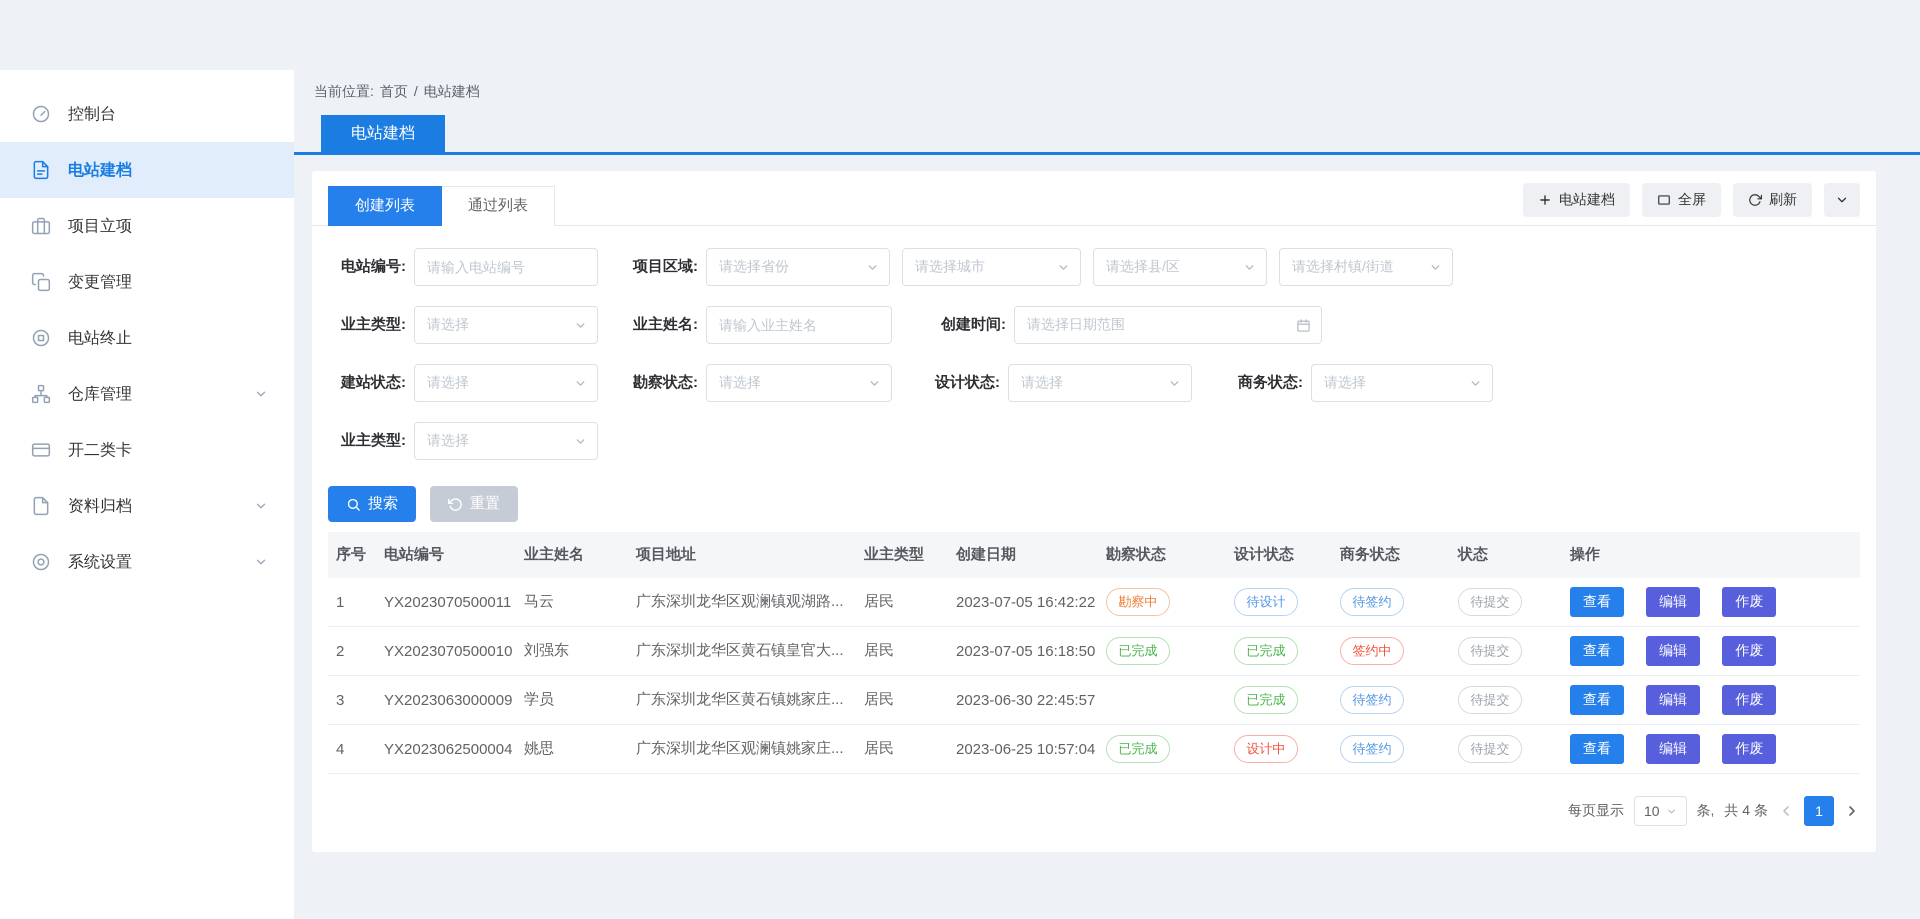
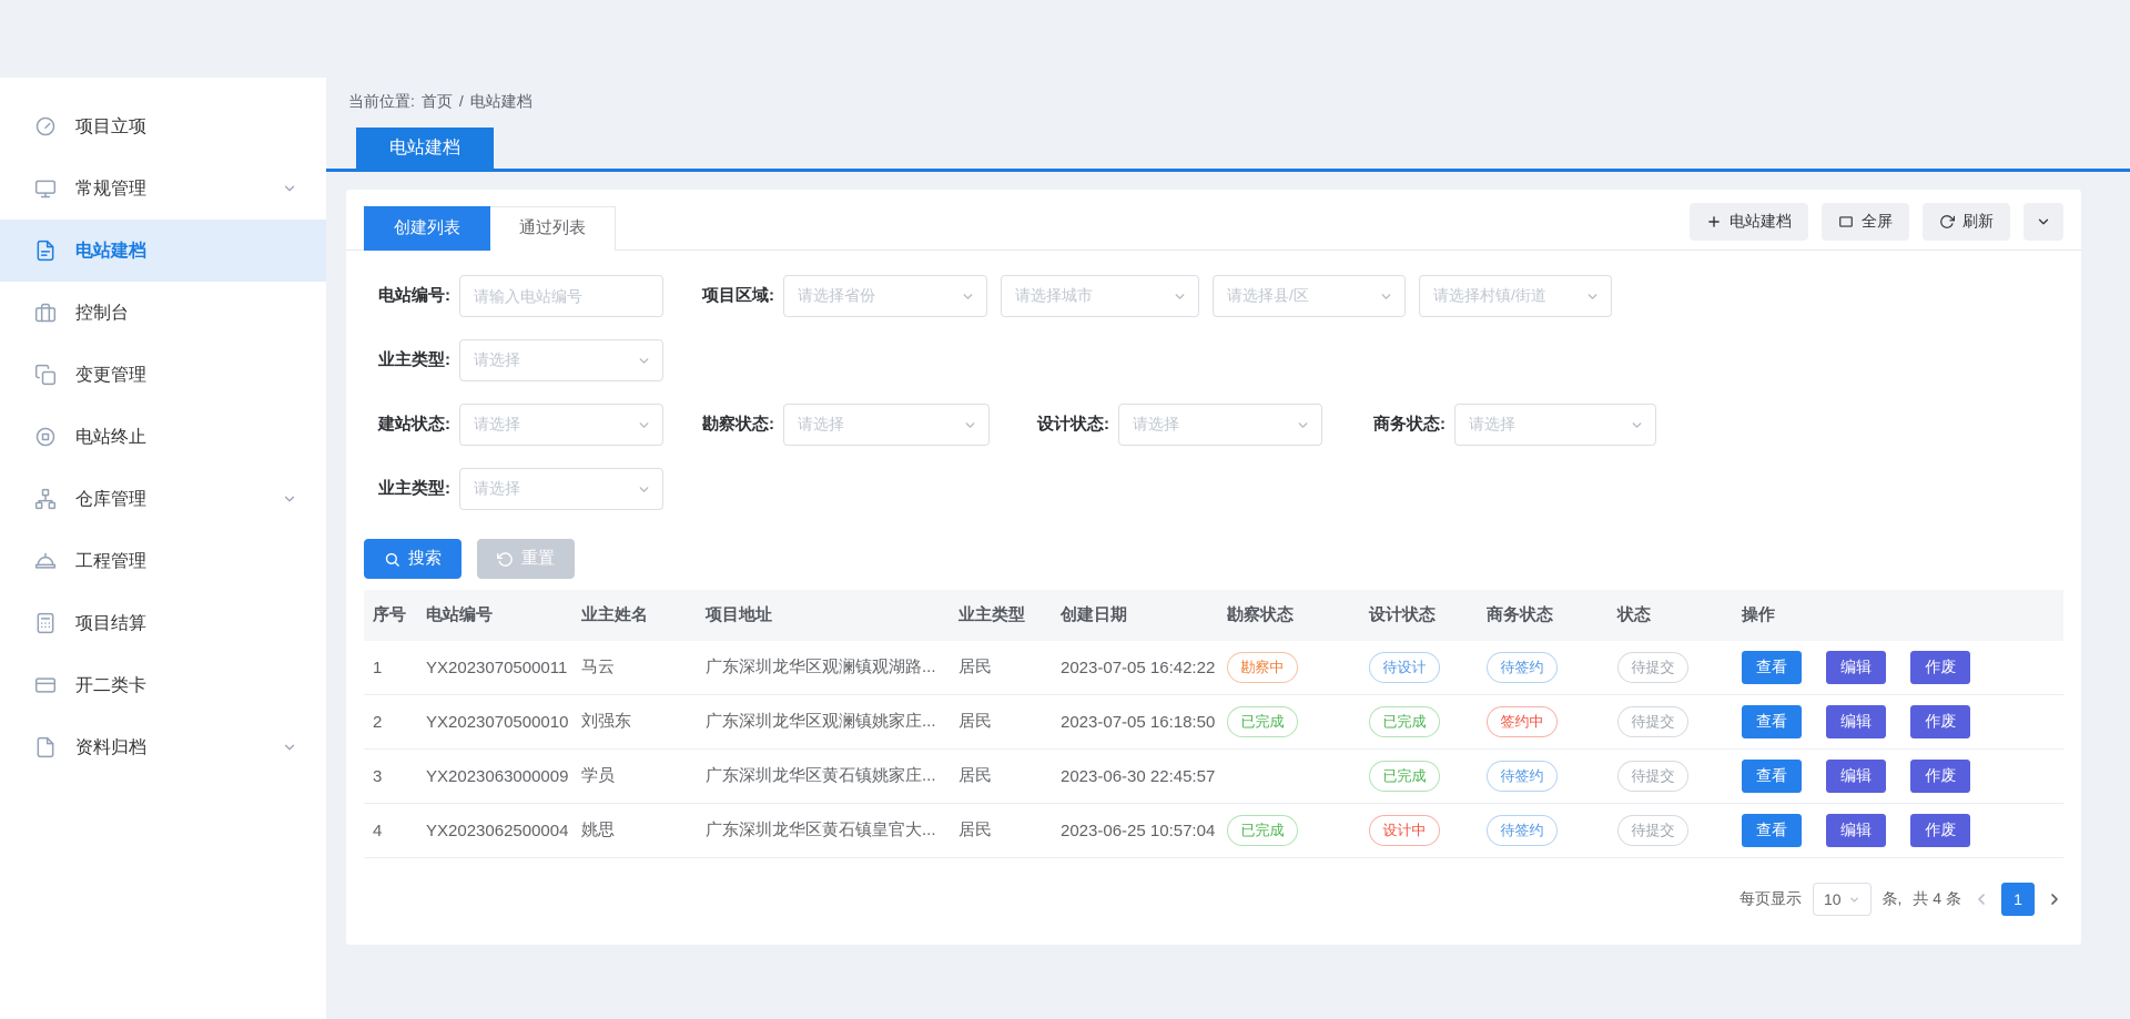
- 控制台
+ 项目立项
+ 常规管理
  电站建档
- 项目立项
+ 控制台
  变更管理
  电站终止
  仓库管理
+ 工程管理
+ 项目结算
  开二类卡
  资料归档
- 系统设置
  当前位置:
  首页
  /
  电站建档
  电站建档
  创建列表
  通过列表
  电站建档
  全屏
  刷新
  电站编号:
  请输入电站编号
  项目区域:
  请选择省份
  请选择城市
  请选择县/区
  请选择村镇/街道
  业主类型:
  请选择
- 业主姓名:
- 请输入业主姓名
- 创建时间:
- 请选择日期范围
  建站状态:
  请选择
  勘察状态:
  请选择
  设计状态:
  请选择
  商务状态:
  请选择
  业主类型:
  请选择
  搜索
  重置
  序号
  电站编号
  业主姓名
  项目地址
  业主类型
  创建日期
  勘察状态
  设计状态
  商务状态
  状态
  操作
  1
  YX2023070500011
  马云
  广东深圳龙华区观澜镇观湖路...
  居民
  2023-07-05 16:42:22
  勘察中
  待设计
  待签约
  待提交
  查看 编辑 作废
  2
  YX2023070500010
  刘强东
- 广东深圳龙华区黄石镇皇官大...
+ 广东深圳龙华区观澜镇姚家庄...
  居民
  2023-07-05 16:18:50
  已完成
  已完成
  签约中
  待提交
  查看 编辑 作废
  3
  YX2023063000009
  学员
  广东深圳龙华区黄石镇姚家庄...
  居民
  2023-06-30 22:45:57
  已完成
  待签约
  待提交
  查看 编辑 作废
  4
  YX2023062500004
  姚思
- 广东深圳龙华区观澜镇姚家庄...
+ 广东深圳龙华区黄石镇皇官大...
  居民
  2023-06-25 10:57:04
  已完成
  设计中
  待签约
  待提交
  查看 编辑 作废
  每页显示
  10
  条,
  共 4 条
  1
